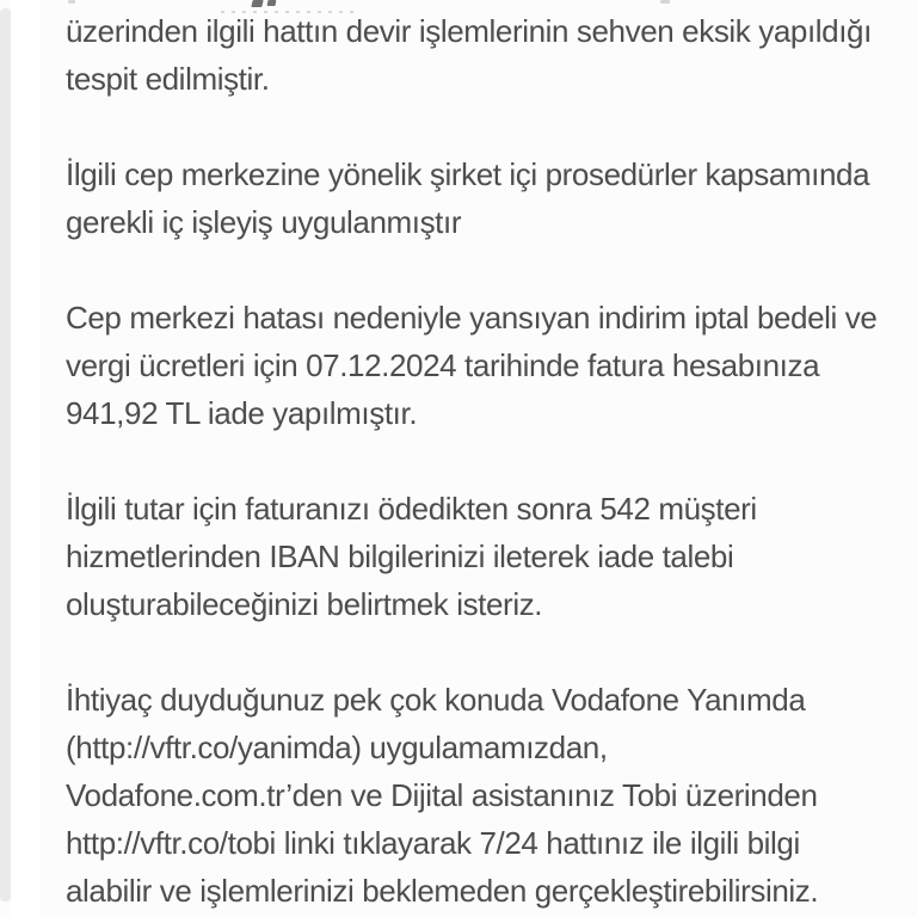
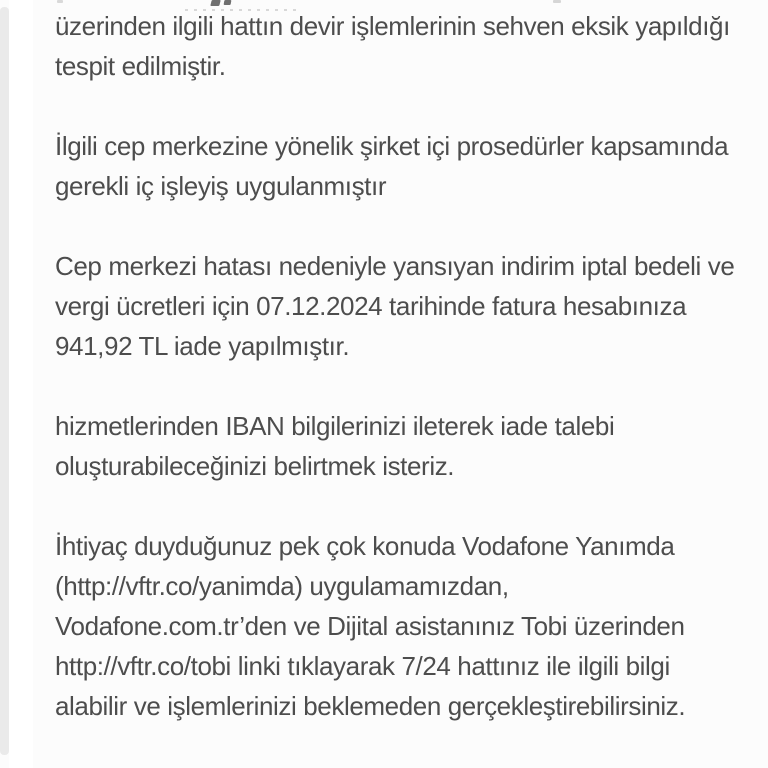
  üzerinden ilgili hattın devir işlemlerinin sehven eksik yapıldığı
  tespit edilmiştir.
  İlgili cep merkezine yönelik şirket içi prosedürler kapsamında
  gerekli iç işleyiş uygulanmıştır
  Cep merkezi hatası nedeniyle yansıyan indirim iptal bedeli ve
  vergi ücretleri için 07.12.2024 tarihinde fatura hesabınıza
  941,92 TL iade yapılmıştır.
- İlgili tutar için faturanızı ödedikten sonra 542 müşteri
  hizmetlerinden IBAN bilgilerinizi ileterek iade talebi
  oluşturabileceğinizi belirtmek isteriz.
  İhtiyaç duyduğunuz pek çok konuda Vodafone Yanımda
  (http://vftr.co/yanimda) uygulamamızdan,
  Vodafone.com.tr’den ve Dijital asistanınız Tobi üzerinden
  http://vftr.co/tobi linki tıklayarak 7/24 hattınız ile ilgili bilgi
  alabilir ve işlemlerinizi beklemeden gerçekleştirebilirsiniz.
